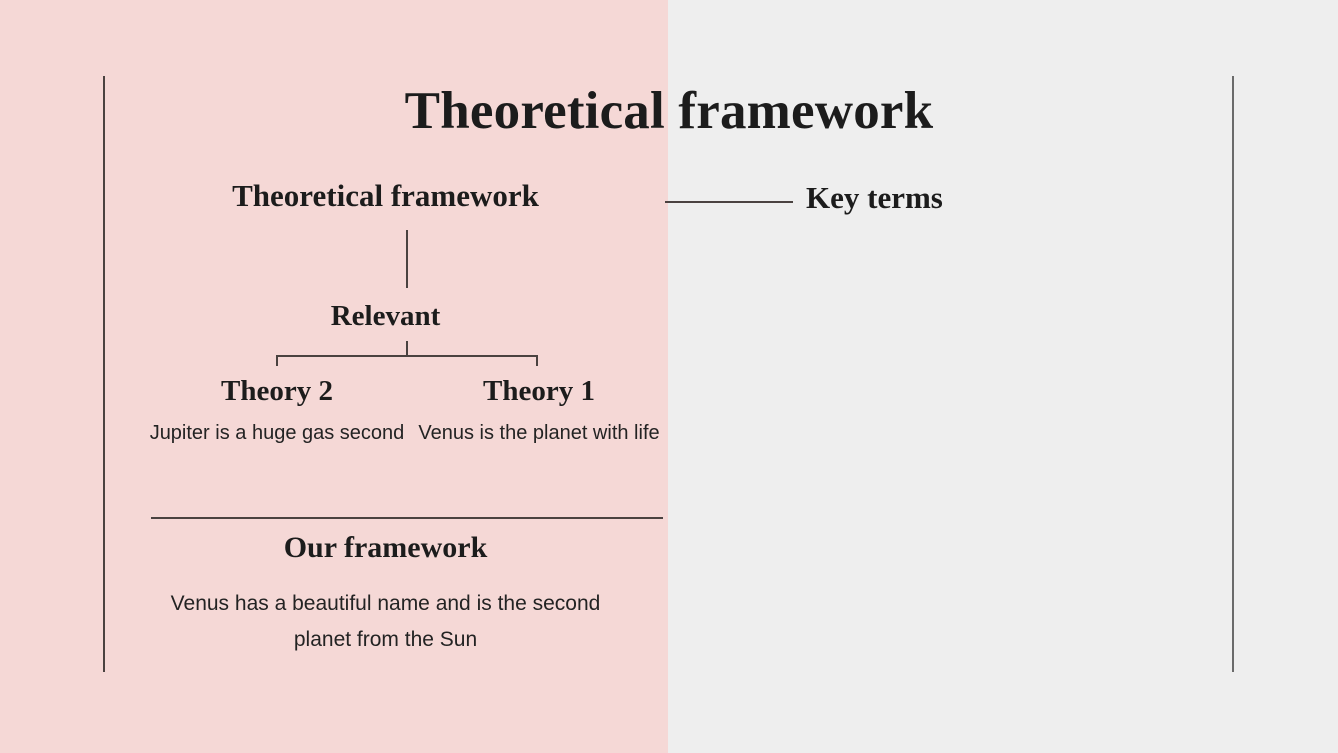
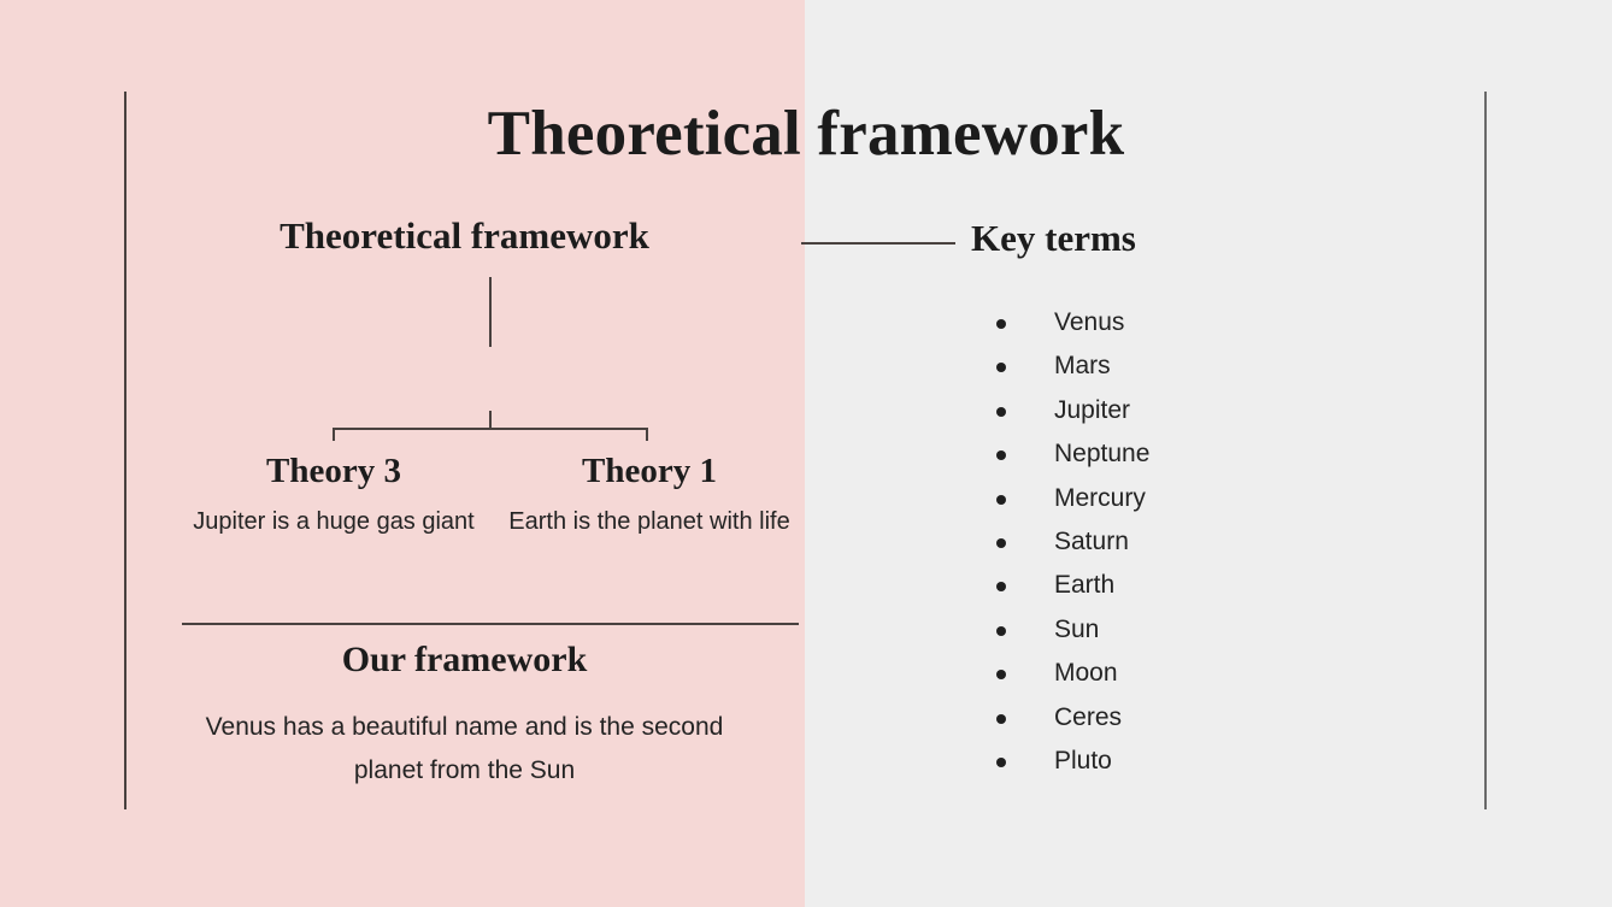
  Theoretical framework
  Theoretical framework
- Relevant
- Theory 2
+ Theory 3
- Jupiter is a huge gas second
+ Jupiter is a huge gas giant
  Theory 1
- Venus is the planet with life
+ Earth is the planet with life
  Our framework
  Venus has a beautiful name and is the second planet from the Sun
  Key terms
+ Venus
+ Mars
+ Jupiter
+ Neptune
+ Mercury
+ Saturn
+ Earth
+ Sun
+ Moon
+ Ceres
+ Pluto
